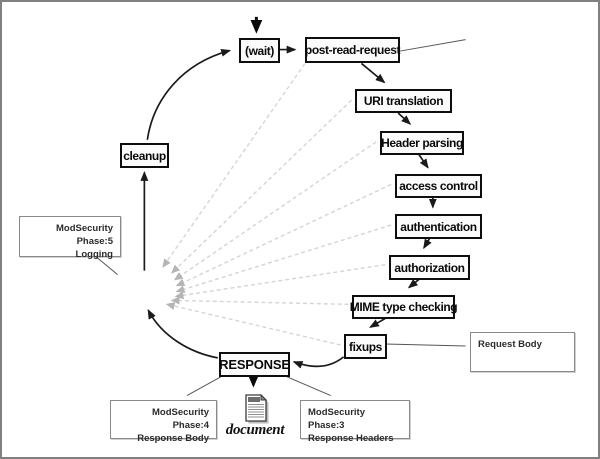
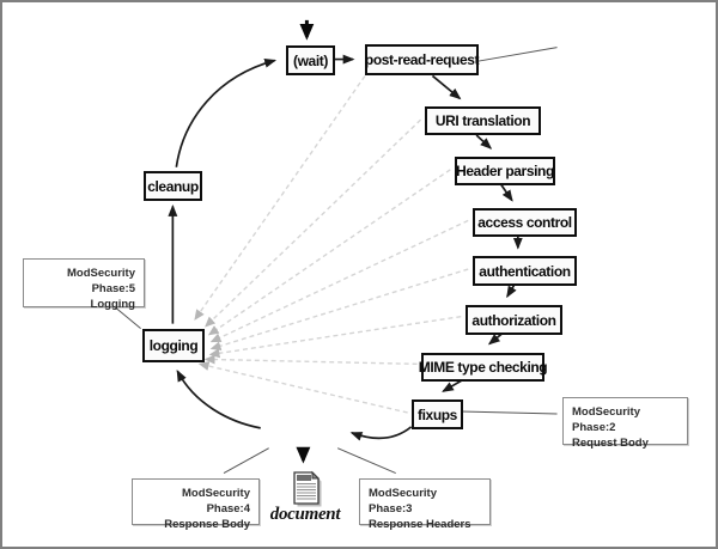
  (wait)
  post-read-request
  URI translation
  Header parsing
  access control
  authentication
  authorization
  MIME type checking
  fixups
- RESPONSE
  cleanup
+ logging
+ ModSecurity Phase:2
  Request Body
  ModSecurity Phase:5
  Logging
  ModSecurity Phase:4
  Response Body
  ModSecurity Phase:3
  Response Headers
  document
